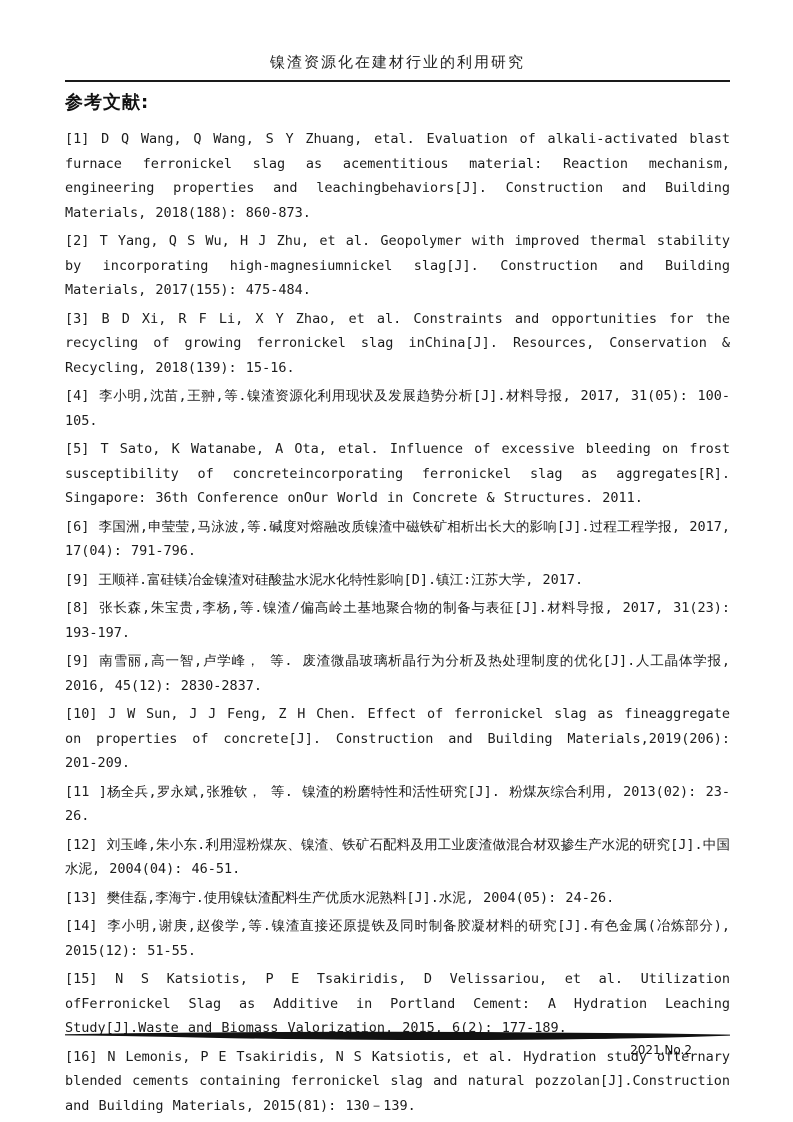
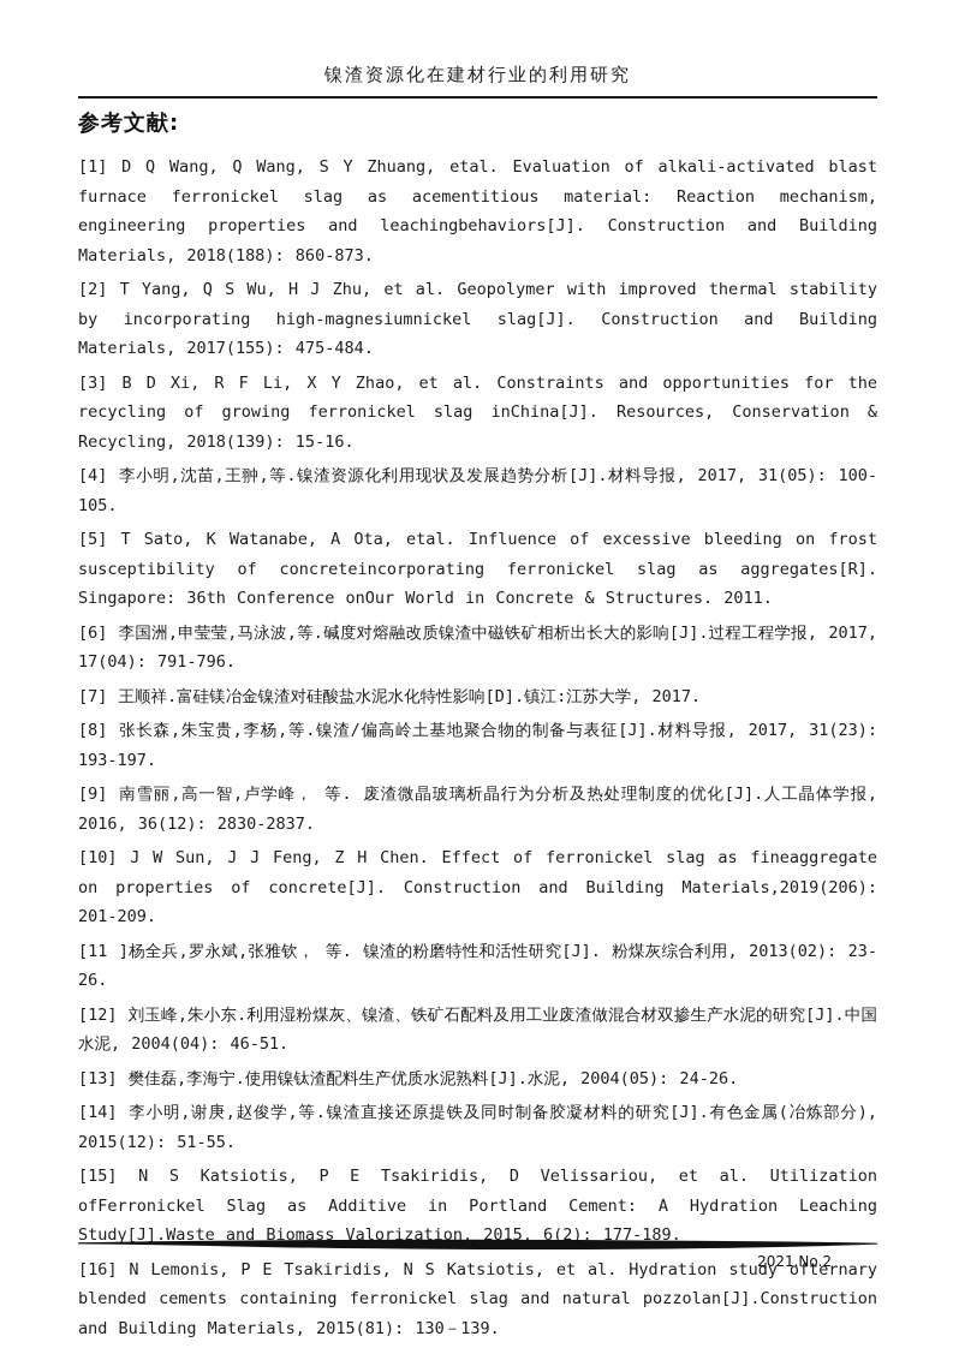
  镍渣资源化在建材行业的利用研究
  参考文献:
  [1] D Q Wang, Q Wang, S Y Zhuang, etal. Evaluation of alkali-activated blast furnace ferronickel slag as acementitious material: Reaction mechanism, engineering properties and leachingbehaviors[J]. Construction and Building Materials, 2018(188): 860-873.
  [2] T Yang, Q S Wu, H J Zhu, et al. Geopolymer with improved thermal stability by incorporating high-magnesiumnickel slag[J]. Construction and Building Materials, 2017(155): 475-484.
  [3] B D Xi, R F Li, X Y Zhao, et al. Constraints and opportunities for the recycling of growing ferronickel slag inChina[J]. Resources, Conservation & Recycling, 2018(139): 15-16.
  [4] 李小明,沈苗,王翀,等.镍渣资源化利用现状及发展趋势分析[J].材料导报, 2017, 31(05): 100-105.
  [5] T Sato, K Watanabe, A Ota, etal. Influence of excessive bleeding on frost susceptibility of concreteincorporating ferronickel slag as aggregates[R]. Singapore: 36th Conference onOur World in Concrete & Structures. 2011.
  [6] 李国洲,申莹莹,马泳波,等.碱度对熔融改质镍渣中磁铁矿相析出长大的影响[J].过程工程学报, 2017, 17(04): 791-796.
- [9] 王顺祥.富硅镁冶金镍渣对硅酸盐水泥水化特性影响[D].镇江:江苏大学, 2017.
+ [7] 王顺祥.富硅镁冶金镍渣对硅酸盐水泥水化特性影响[D].镇江:江苏大学, 2017.
  [8] 张长森,朱宝贵,李杨,等.镍渣/偏高岭土基地聚合物的制备与表征[J].材料导报, 2017, 31(23): 193-197.
- [9] 南雪丽,高一智,卢学峰， 等. 废渣微晶玻璃析晶行为分析及热处理制度的优化[J].人工晶体学报, 2016, 45(12): 2830-2837.
+ [9] 南雪丽,高一智,卢学峰， 等. 废渣微晶玻璃析晶行为分析及热处理制度的优化[J].人工晶体学报, 2016, 36(12): 2830-2837.
  [10] J W Sun, J J Feng, Z H Chen. Effect of ferronickel slag as fineaggregate on properties of concrete[J]. Construction and Building Materials,2019(206): 201-209.
  [11 ]杨全兵,罗永斌,张雅钦， 等. 镍渣的粉磨特性和活性研究[J]. 粉煤灰综合利用, 2013(02): 23-26.
  [12] 刘玉峰,朱小东.利用湿粉煤灰、镍渣、铁矿石配料及用工业废渣做混合材双掺生产水泥的研究[J].中国水泥, 2004(04): 46-51.
  [13] 樊佳磊,李海宁.使用镍钛渣配料生产优质水泥熟料[J].水泥, 2004(05): 24-26.
  [14] 李小明,谢庚,赵俊学,等.镍渣直接还原提铁及同时制备胶凝材料的研究[J].有色金属(冶炼部分), 2015(12): 51-55.
  [15] N S Katsiotis, P E Tsakiridis, D Velissariou, et al. Utilization ofFerronickel Slag as Additive in Portland Cement: A Hydration Leaching Study[J].Waste and Biomass Valorization, 2015, 6(2): 177-189.
  [16] N Lemonis, P E Tsakiridis, N S Katsiotis, et al. Hydration study ofternary blended cements containing ferronickel slag and natural pozzolan[J].Construction and Building Materials, 2015(81): 130－139.
  2021.No.2
